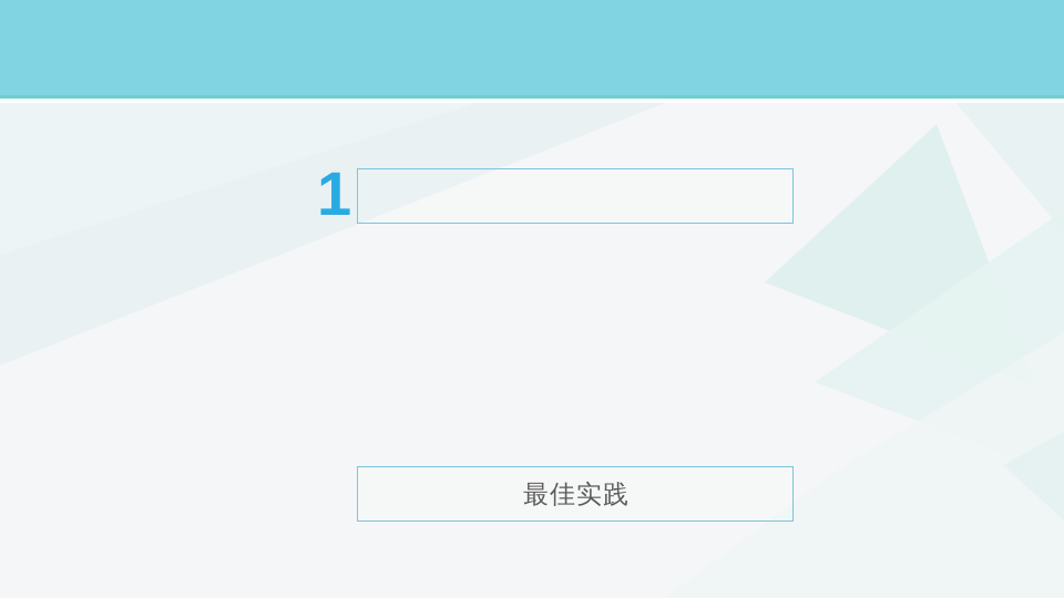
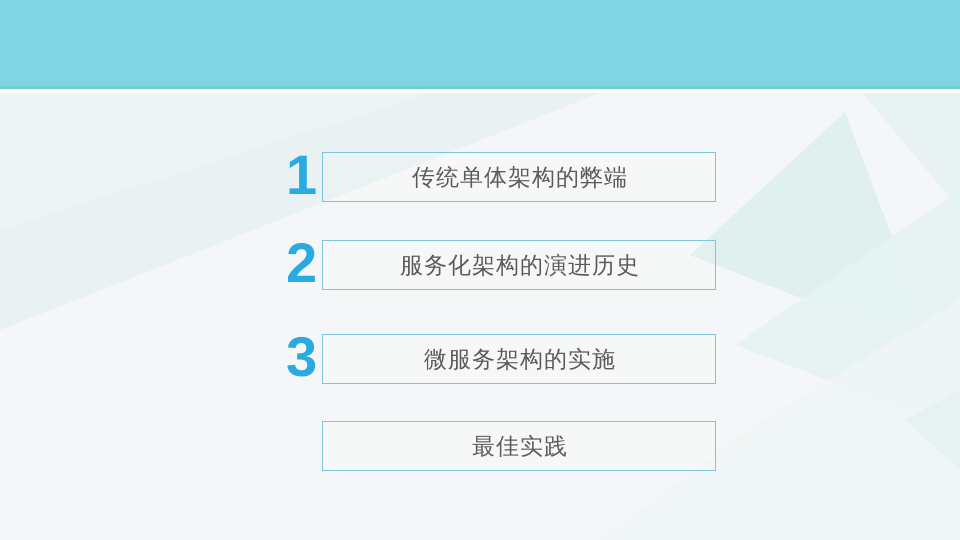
  1
+ 传统单体架构的弊端
+ 2
+ 服务化架构的演进历史
+ 3
+ 微服务架构的实施
  最佳实践
